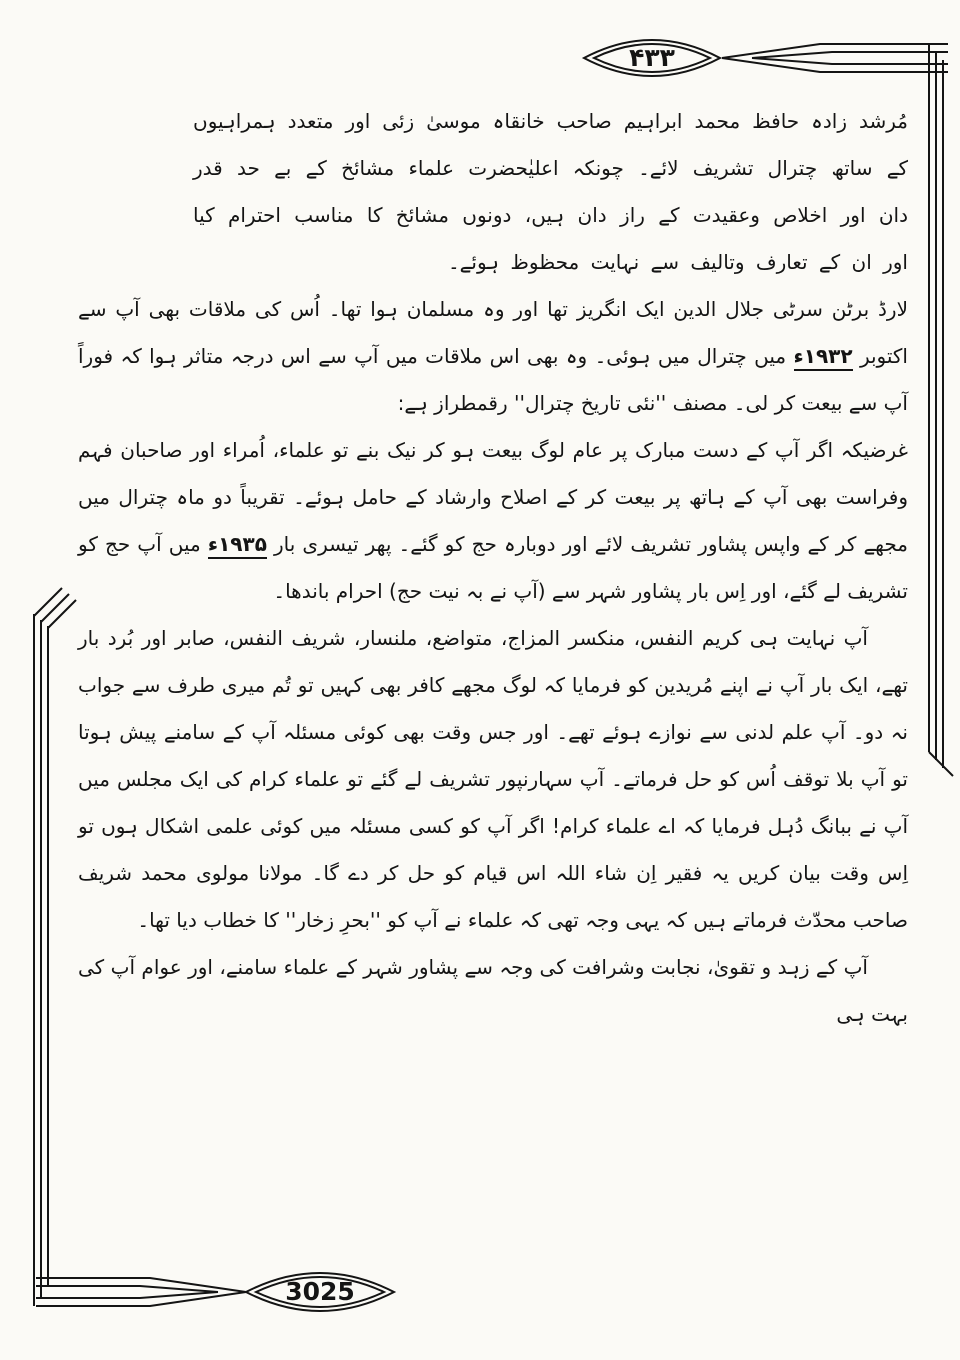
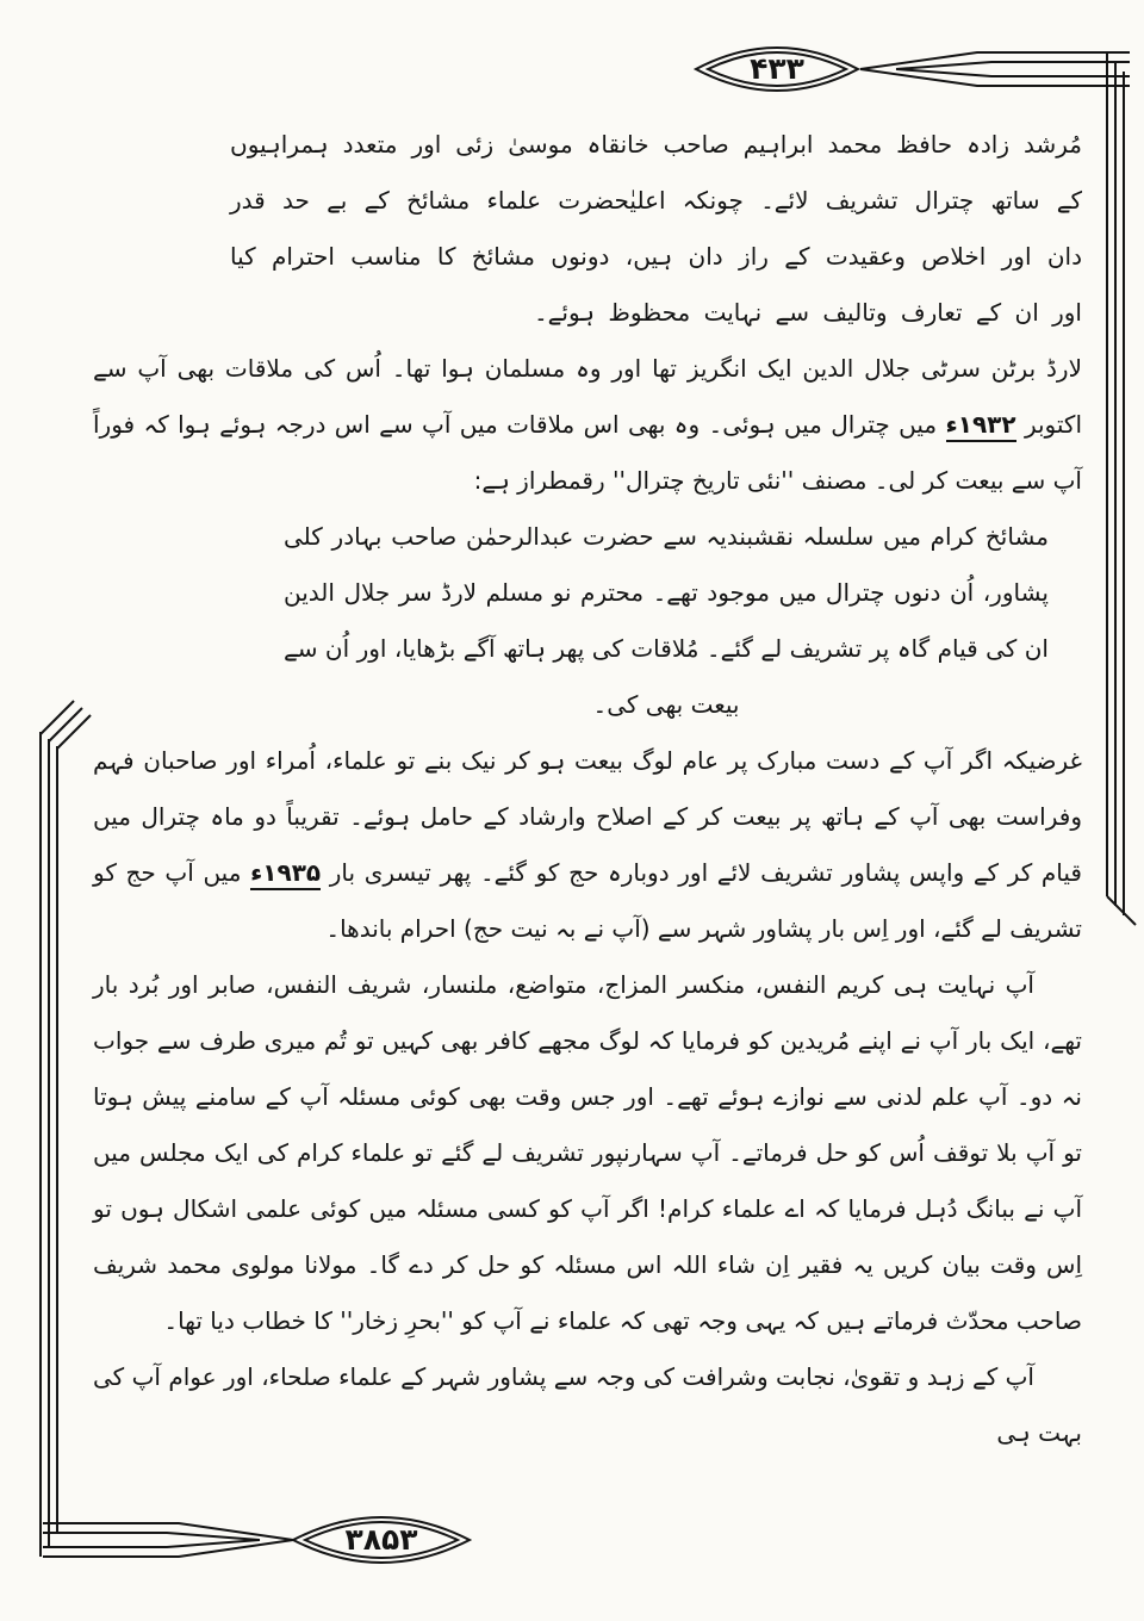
  ۴۳۳
- 3025
+ ۳۸۵۳
  مُرشد زادہ حافظ محمد ابراہیم صاحب خانقاہ موسیٰ زئی اور متعدد ہمراہیوں کے ساتھ چترال تشریف لائے۔ چونکہ اعلیٰحضرت علماء مشائخ کے بے حد قدر دان اور اخلاص وعقیدت کے راز دان ہیں، دونوں مشائخ کا مناسب احترام کیا اور ان کے تعارف وتالیف سے نہایت محظوظ ہوئے۔
- لارڈ برٹن سرٹی جلال الدین ایک انگریز تھا اور وہ مسلمان ہوا تھا۔ اُس کی ملاقات بھی آپ سے اکتوبر ۱۹۳۲ء میں چترال میں ہوئی۔ وہ بھی اس ملاقات میں آپ سے اس درجہ متاثر ہوا کہ فوراً آپ سے بیعت کر لی۔ مصنف ''نئی تاریخ چترال'' رقمطراز ہے:
+ لارڈ برٹن سرٹی جلال الدین ایک انگریز تھا اور وہ مسلمان ہوا تھا۔ اُس کی ملاقات بھی آپ سے اکتوبر ۱۹۳۲ء میں چترال میں ہوئی۔ وہ بھی اس ملاقات میں آپ سے اس درجہ ہوئے ہوا کہ فوراً آپ سے بیعت کر لی۔ مصنف ''نئی تاریخ چترال'' رقمطراز ہے:
+ مشائخ کرام میں سلسلہ نقشبندیہ سے حضرت عبدالرحمٰن صاحب بہادر کلی پشاور، اُن دنوں چترال میں موجود تھے۔ محترم نو مسلم لارڈ سر جلال الدین ان کی قیام گاہ پر تشریف لے گئے۔ مُلاقات کی پھر ہاتھ آگے بڑھایا، اور اُن سے بیعت بھی کی۔
- غرضیکہ اگر آپ کے دست مبارک پر عام لوگ بیعت ہو کر نیک بنے تو علماء، اُمراء اور صاحبان فہم وفراست بھی آپ کے ہاتھ پر بیعت کر کے اصلاح وارشاد کے حامل ہوئے۔ تقریباً دو ماہ چترال میں مجھے کر کے واپس پشاور تشریف لائے اور دوبارہ حج کو گئے۔ پھر تیسری بار ۱۹۳۵ء میں آپ حج کو تشریف لے گئے، اور اِس بار پشاور شہر سے (آپ نے بہ نیت حج) احرام باندھا۔
+ غرضیکہ اگر آپ کے دست مبارک پر عام لوگ بیعت ہو کر نیک بنے تو علماء، اُمراء اور صاحبان فہم وفراست بھی آپ کے ہاتھ پر بیعت کر کے اصلاح وارشاد کے حامل ہوئے۔ تقریباً دو ماہ چترال میں قیام کر کے واپس پشاور تشریف لائے اور دوبارہ حج کو گئے۔ پھر تیسری بار ۱۹۳۵ء میں آپ حج کو تشریف لے گئے، اور اِس بار پشاور شہر سے (آپ نے بہ نیت حج) احرام باندھا۔
- آپ نہایت ہی کریم النفس، منکسر المزاج، متواضع، ملنسار، شریف النفس، صابر اور بُرد بار تھے، ایک بار آپ نے اپنے مُریدین کو فرمایا کہ لوگ مجھے کافر بھی کہیں تو تُم میری طرف سے جواب نہ دو۔ آپ علم لدنی سے نوازے ہوئے تھے۔ اور جس وقت بھی کوئی مسئلہ آپ کے سامنے پیش ہوتا تو آپ بلا توقف اُس کو حل فرماتے۔ آپ سہارنپور تشریف لے گئے تو علماء کرام کی ایک مجلس میں آپ نے ببانگ دُہل فرمایا کہ اے علماء کرام! اگر آپ کو کسی مسئلہ میں کوئی علمی اشکال ہوں تو اِس وقت بیان کریں یہ فقیر اِن شاء اللہ اس قیام کو حل کر دے گا۔ مولانا مولوی محمد شریف صاحب محدّث فرماتے ہیں کہ یہی وجہ تھی کہ علماء نے آپ کو ''بحرِ زخار'' کا خطاب دیا تھا۔
+ آپ نہایت ہی کریم النفس، منکسر المزاج، متواضع، ملنسار، شریف النفس، صابر اور بُرد بار تھے، ایک بار آپ نے اپنے مُریدین کو فرمایا کہ لوگ مجھے کافر بھی کہیں تو تُم میری طرف سے جواب نہ دو۔ آپ علم لدنی سے نوازے ہوئے تھے۔ اور جس وقت بھی کوئی مسئلہ آپ کے سامنے پیش ہوتا تو آپ بلا توقف اُس کو حل فرماتے۔ آپ سہارنپور تشریف لے گئے تو علماء کرام کی ایک مجلس میں آپ نے ببانگ دُہل فرمایا کہ اے علماء کرام! اگر آپ کو کسی مسئلہ میں کوئی علمی اشکال ہوں تو اِس وقت بیان کریں یہ فقیر اِن شاء اللہ اس مسئلہ کو حل کر دے گا۔ مولانا مولوی محمد شریف صاحب محدّث فرماتے ہیں کہ یہی وجہ تھی کہ علماء نے آپ کو ''بحرِ زخار'' کا خطاب دیا تھا۔
- آپ کے زہد و تقویٰ، نجابت وشرافت کی وجہ سے پشاور شہر کے علماء سامنے، اور عوام آپ کی بہت ہی
+ آپ کے زہد و تقویٰ، نجابت وشرافت کی وجہ سے پشاور شہر کے علماء صلحاء، اور عوام آپ کی بہت ہی
